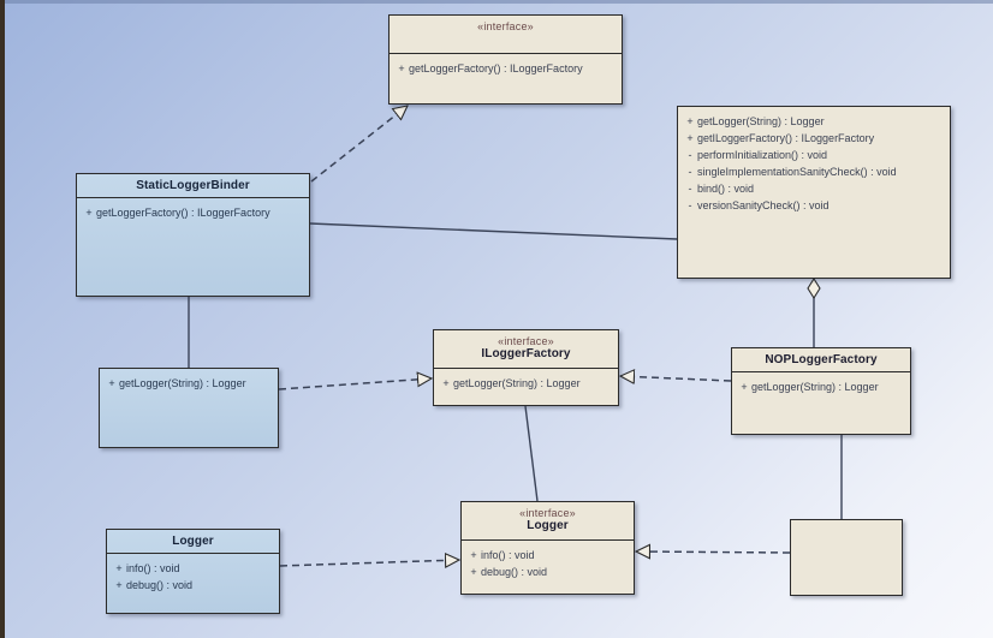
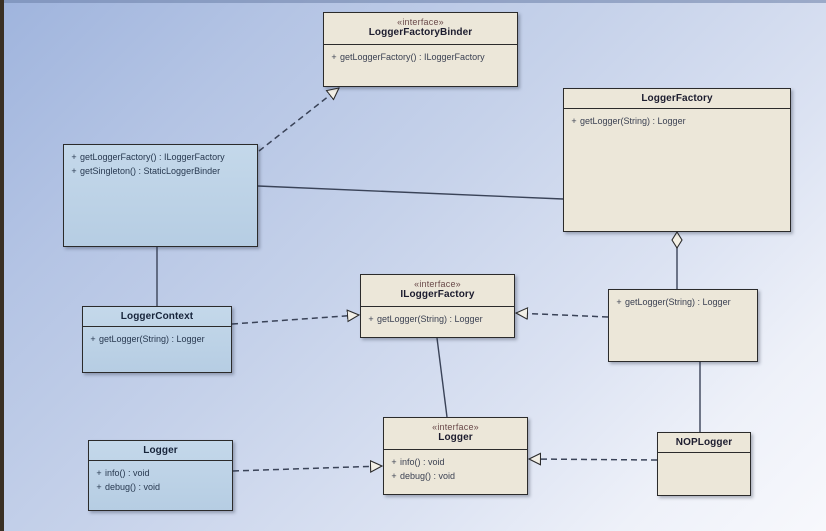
  «interface»
+ LoggerFactoryBinder
  + getLoggerFactory() : ILoggerFactory
+ LoggerFactory
  + getLogger(String) : Logger
- + getILoggerFactory() : ILoggerFactory
- - performInitialization() : void
- - singleImplementationSanityCheck() : void
- - bind() : void
- - versionSanityCheck() : void
- StaticLoggerBinder
  + getLoggerFactory() : ILoggerFactory
+ + getSingleton() : StaticLoggerBinder
  «interface»
  ILoggerFactory
  + getLogger(String) : Logger
+ LoggerContext
  + getLogger(String) : Logger
- NOPLoggerFactory
  + getLogger(String) : Logger
  «interface»
  Logger
  + info() : void
  + debug() : void
  Logger
  + info() : void
  + debug() : void
+ NOPLogger
